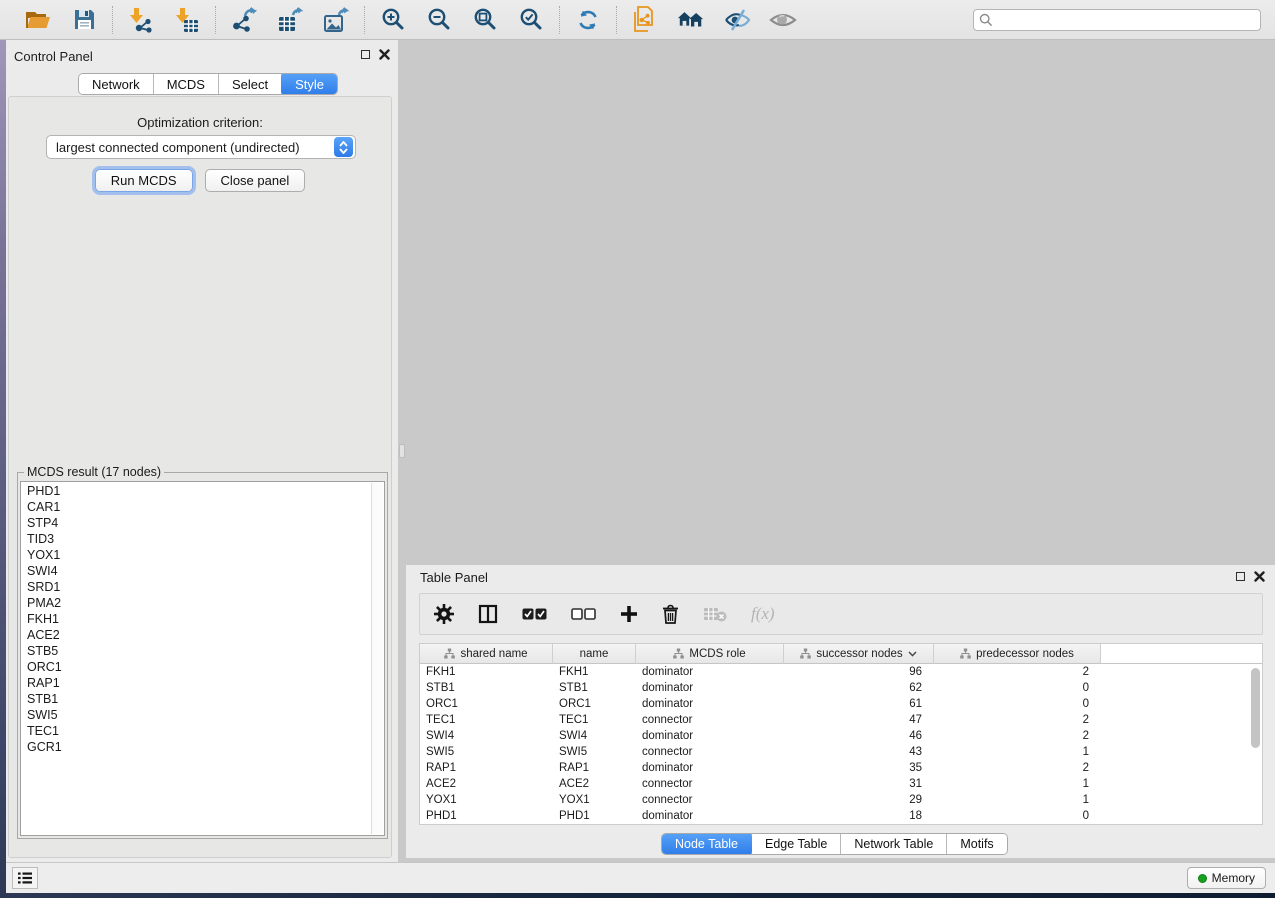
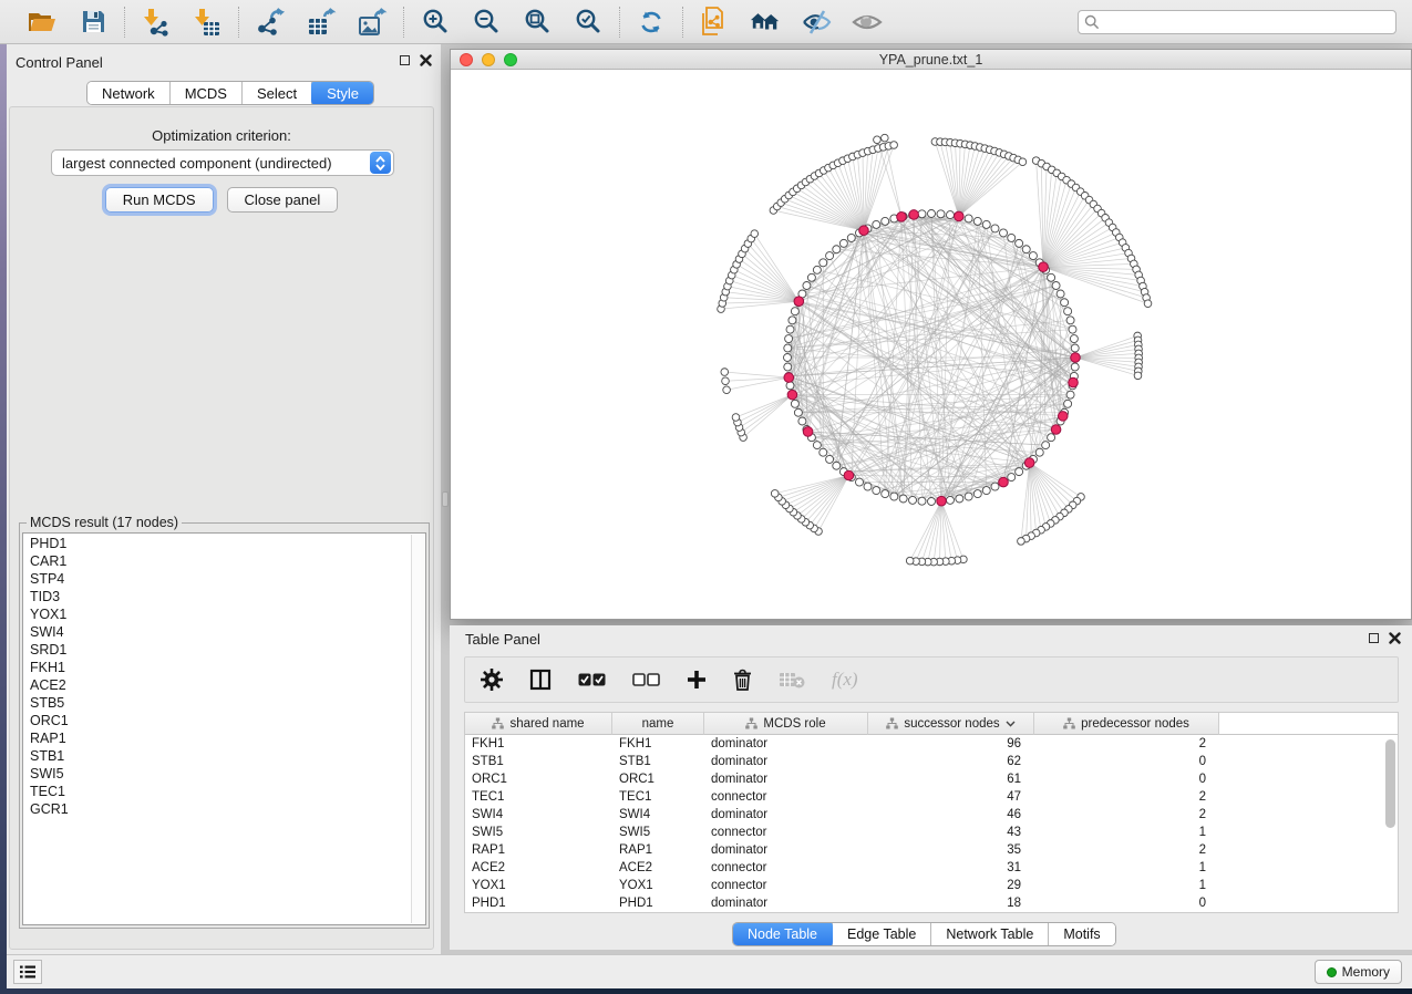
  Control Panel
  Network
  MCDS
  Select
  Style
  Optimization criterion:
  largest connected component (undirected)
  Run MCDS
  Close panel
  MCDS result (17 nodes)
  PHD1
  CAR1
  STP4
  TID3
  YOX1
  SWI4
  SRD1
- PMA2
  FKH1
  ACE2
  STB5
  ORC1
  RAP1
  STB1
  SWI5
  TEC1
  GCR1
+ YPA_prune.txt_1
  Table Panel
  f(x)
  shared name
  name
  MCDS role
  successor nodes
  predecessor nodes
  FKH1
  FKH1
  dominator
  96
  2
  STB1
  STB1
  dominator
  62
  0
  ORC1
  ORC1
  dominator
  61
  0
  TEC1
  TEC1
  connector
  47
  2
  SWI4
  SWI4
  dominator
  46
  2
  SWI5
  SWI5
  connector
  43
  1
  RAP1
  RAP1
  dominator
  35
  2
  ACE2
  ACE2
  connector
  31
  1
  YOX1
  YOX1
  connector
  29
  1
  PHD1
  PHD1
  dominator
  18
  0
  Node Table
  Edge Table
  Network Table
  Motifs
  Memory
